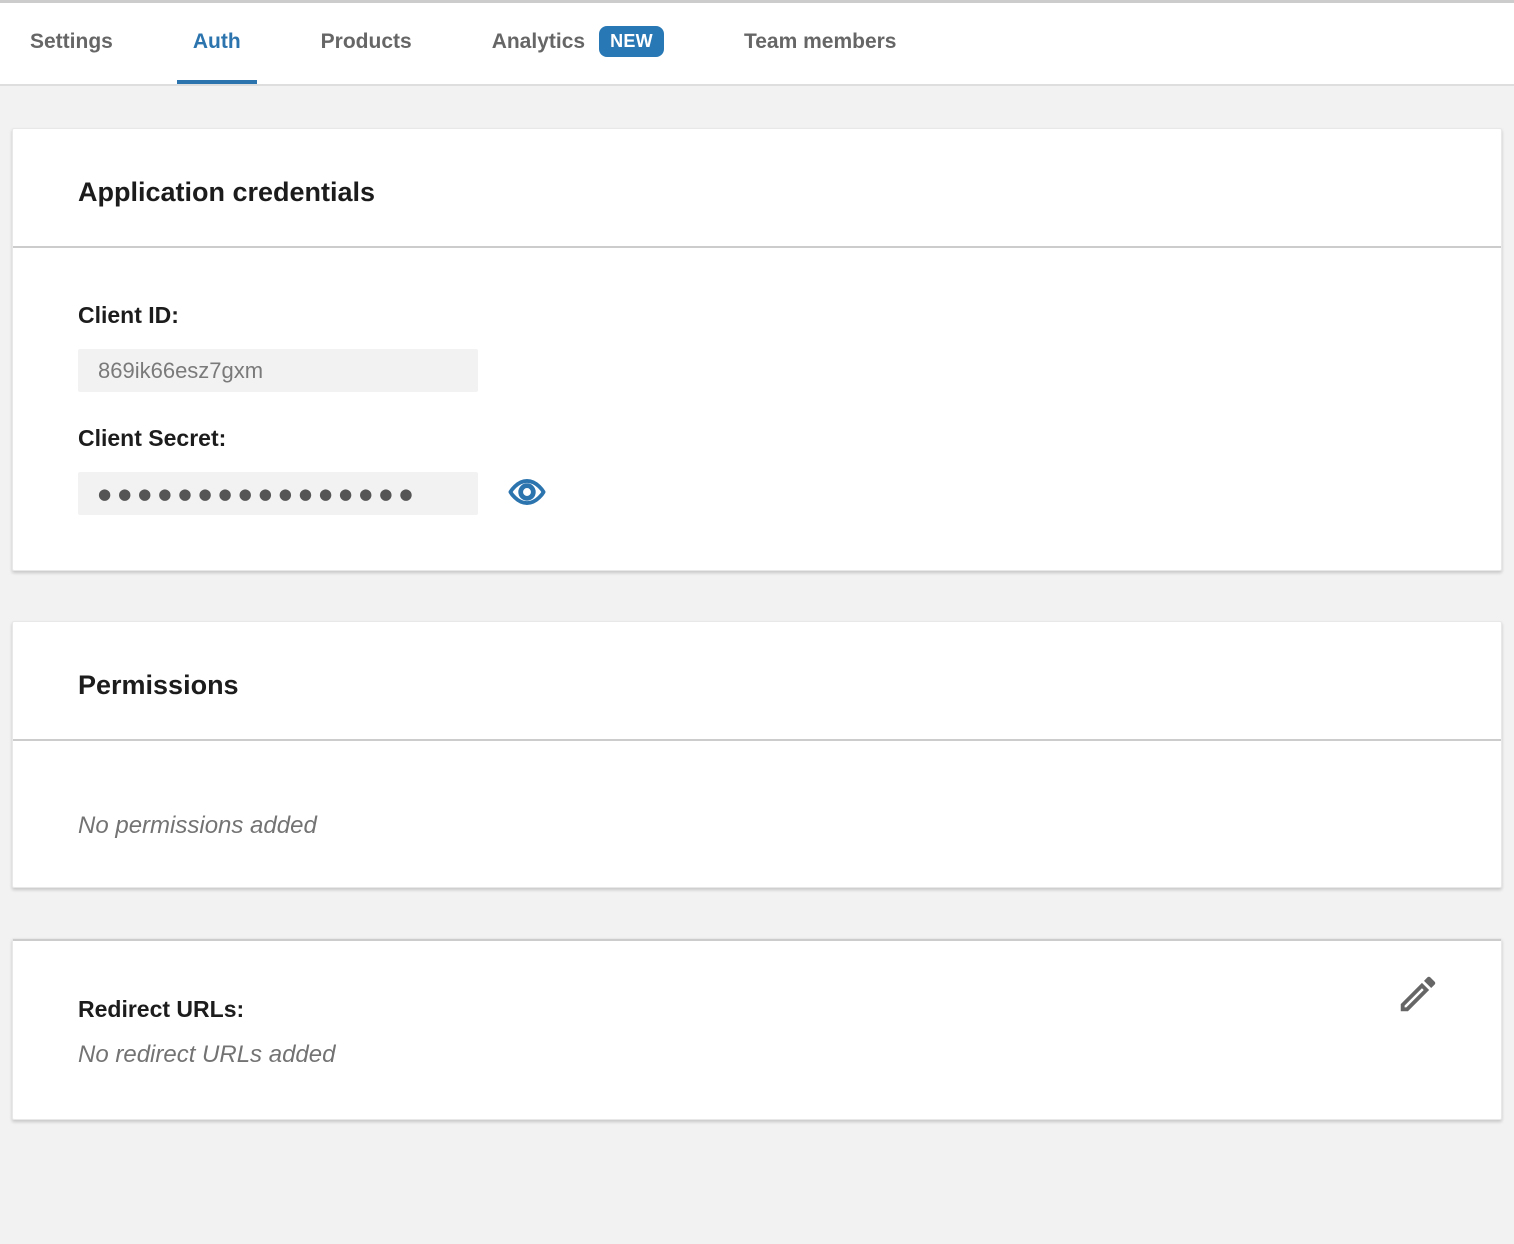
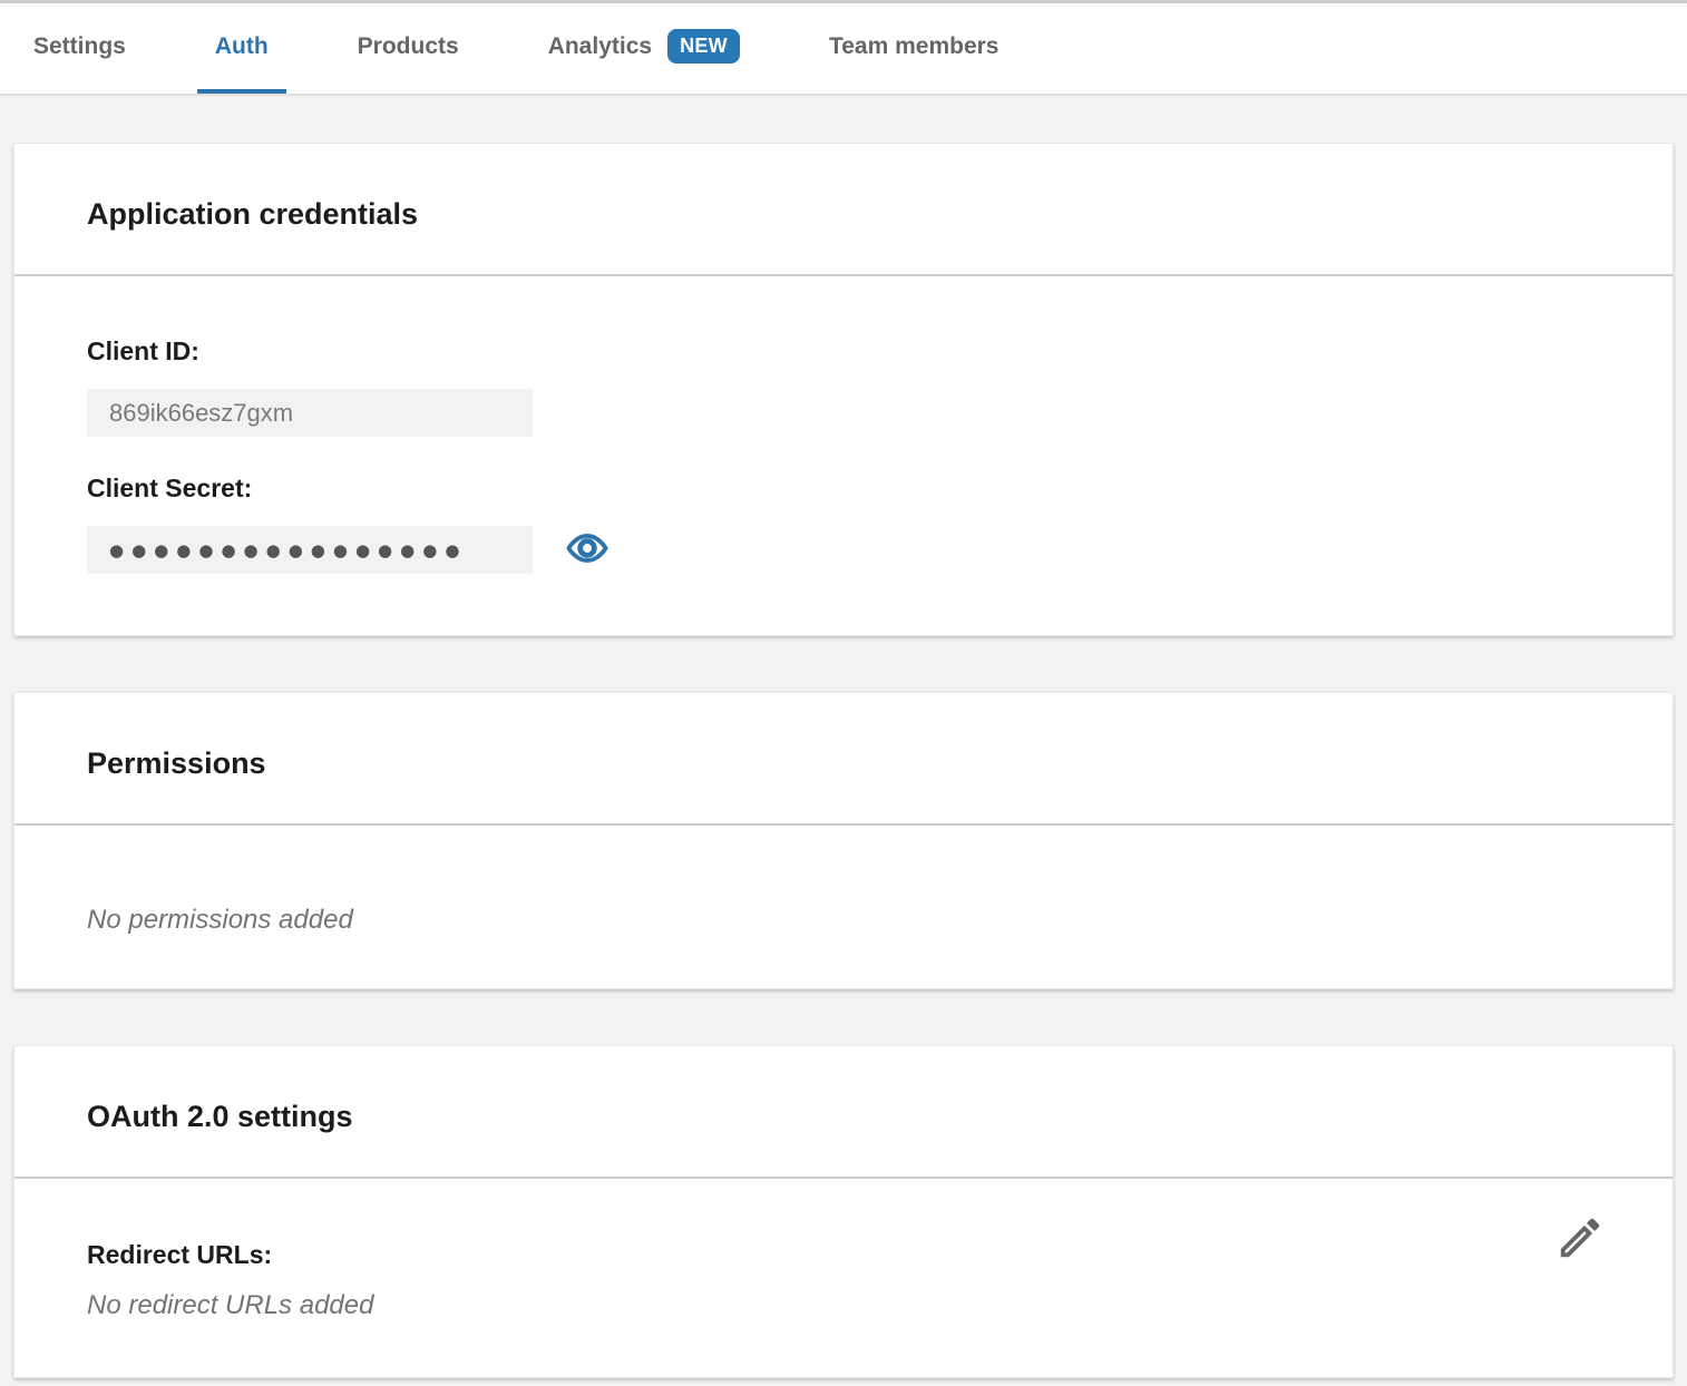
  Settings
  Auth
  Products
  Analytics
  NEW
  Team members
  Application credentials
  Client ID:
  869ik66esz7gxm
  Client Secret:
  ●●●●●●●●●●●●●●●●
  Permissions
  No permissions added
+ OAuth 2.0 settings
  Redirect URLs:
  No redirect URLs added
